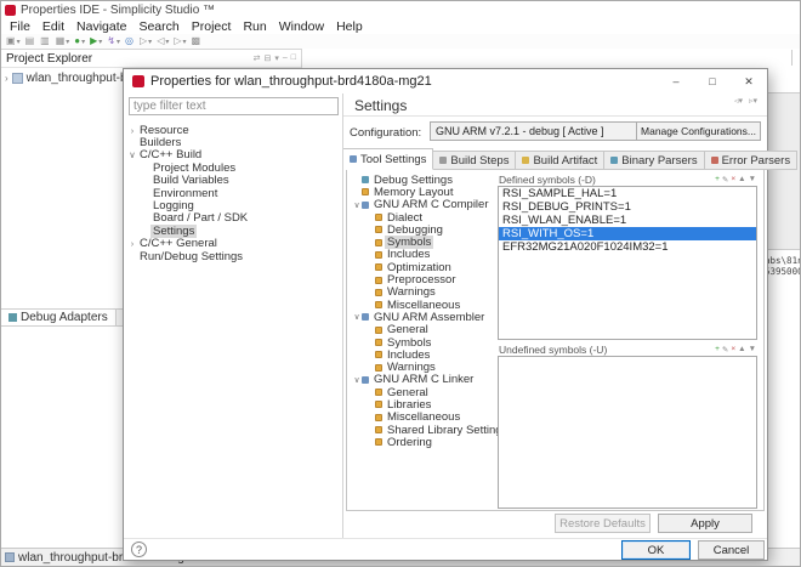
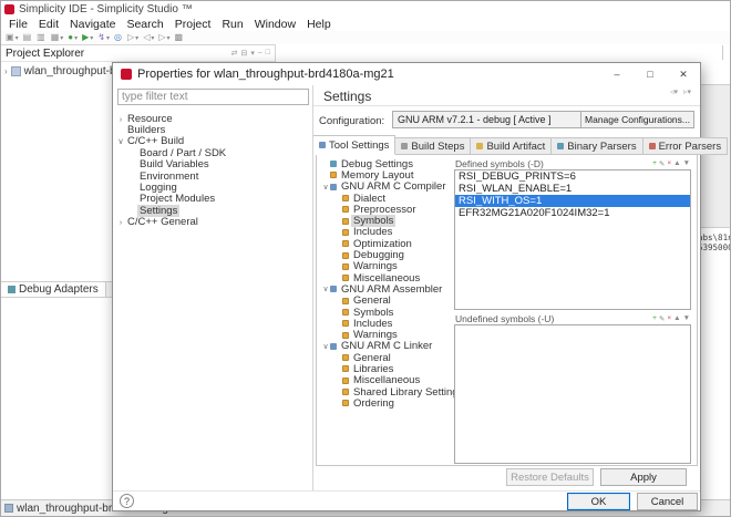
- Properties IDE - Simplicity Studio ™
+ Simplicity IDE - Simplicity Studio ™
  File
  Edit
  Navigate
  Search
  Project
  Run
  Window
  Help
  ▣
  ▤
  ▥
  ▦
  ●
  ▶
  ↯
  ◎
  ▷
  ◁
  ▷
  ▩
  Project Explorer
  ›
  Debug Adapters
  bs\81
  39500
  Properties for wlan_throughput-brd4180a-mg21
  –
  □
  ✕
  type filter text
  ›
  Resource
  Builders
  ∨
  C/C++ Build
- Project Modules
+ Board / Part / SDK
  Build Variables
  Environment
  Logging
- Board / Part / SDK
+ Project Modules
  Settings
  ›
  C/C++ General
- Run/Debug Settings
  Settings
  Configuration:
  GNU ARM v7.2.1 - debug [ Active ]
  Manage Configurations...
  Tool Settings
  Build Steps
  Build Artifact
  Binary Parsers
  Error Parsers
  Debug Settings
  Memory Layout
  GNU ARM C Compiler
  Dialect
- Debugging
+ Preprocessor
  Symbols
  Includes
  Optimization
- Preprocessor
+ Debugging
  Warnings
  Miscellaneous
  GNU ARM Assembler
  General
  Symbols
  Includes
  Warnings
  GNU ARM C Linker
  General
  Libraries
  Miscellaneous
  Shared Library Settin
  Ordering
  Defined symbols (-D)
- RSI_SAMPLE_HAL=1
- RSI_DEBUG_PRINTS=1
+ RSI_DEBUG_PRINTS=6
  RSI_WLAN_ENABLE=1
  RSI_WITH_OS=1
  EFR32MG21A020F1024IM32=1
  Undefined symbols (-U)
  Restore Defaults
  Apply
  ?
  OK
  Cancel
